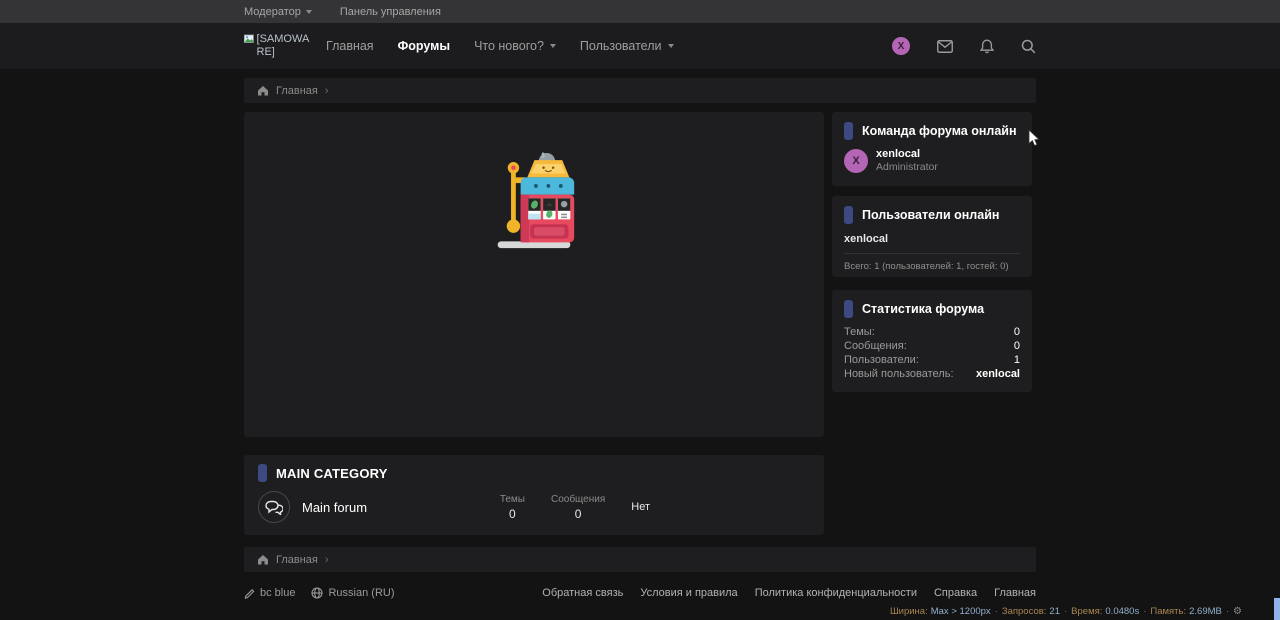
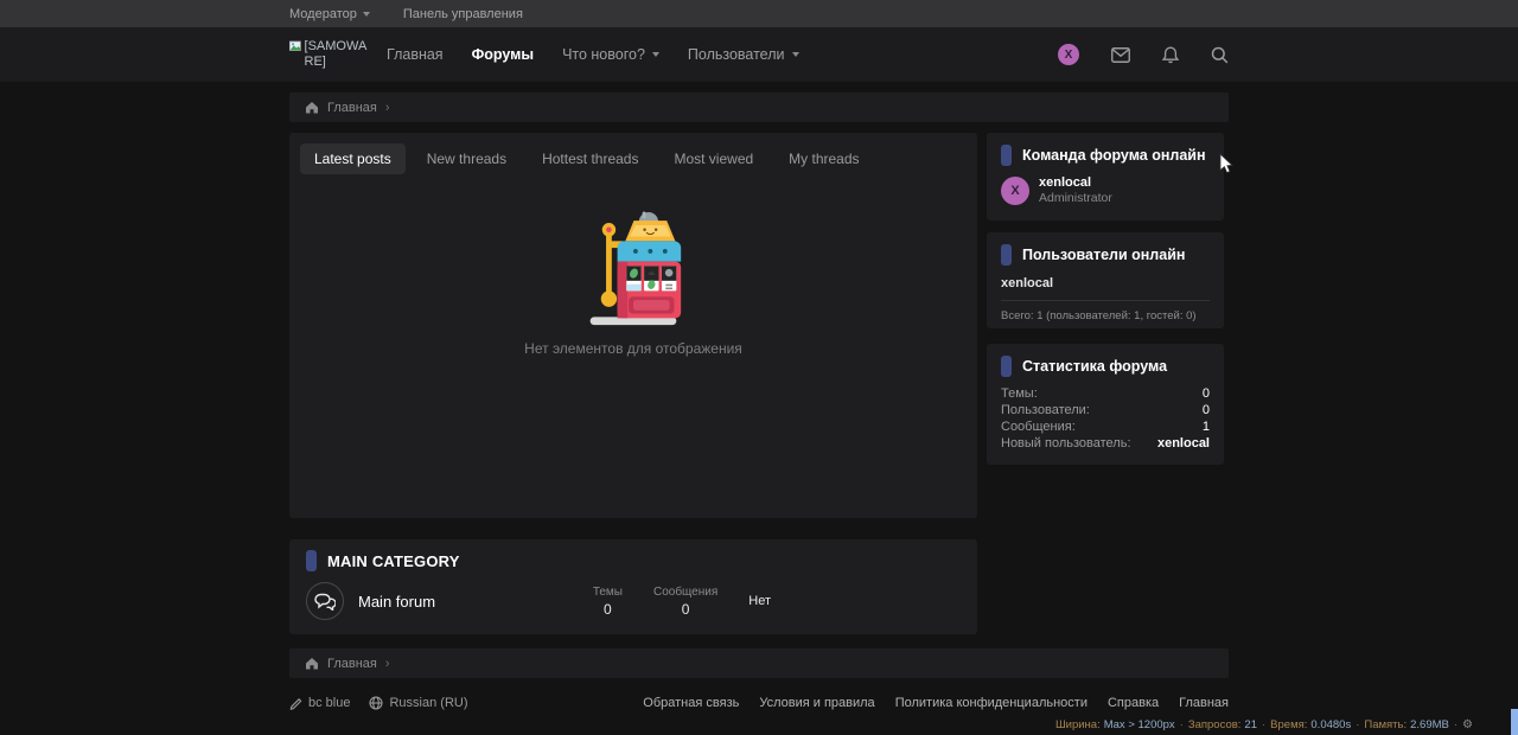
  Модератор
  Панель управления
  [SAMOWARE]
  Главная
  Форумы
  Что нового?
  Пользователи
  X
  Главная
+ Latest posts
+ New threads
+ Hottest threads
+ Most viewed
+ My threads
+ Нет элементов для отображения
  Команда форума онлайн
  X
  xenlocal
  Administrator
  Пользователи онлайн
  xenlocal
  Всего: 1 (пользователей: 1, гостей: 0)
  Статистика форума
  Темы:
  0
- Сообщения:
+ Пользователи:
  0
- Пользователи:
+ Сообщения:
  1
  Новый пользователь:
  xenlocal
  MAIN CATEGORY
  Main forum
  Темы
  0
  Сообщения
  0
  Нет
  Главная
  bc blue
  Russian (RU)
  Обратная связь
  Условия и правила
  Политика конфиденциальности
  Справка
  Главная
  Ширина:
  Max > 1200px
  Запросов:
  21
  Время:
  0.0480s
  Память:
  2.69MB
  ⚙
